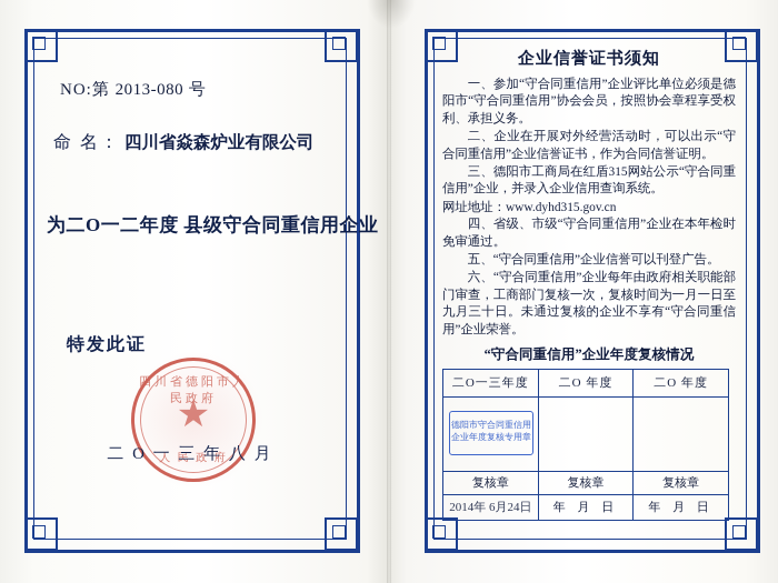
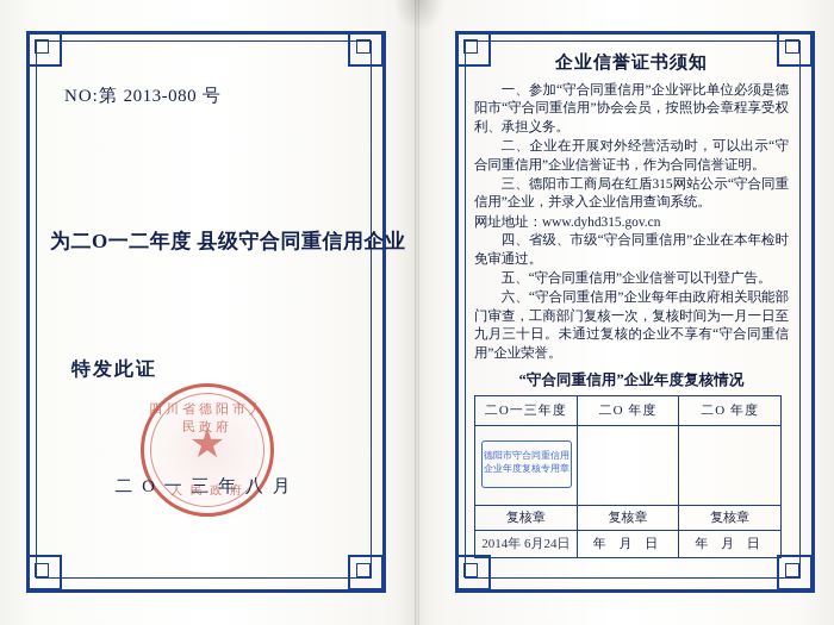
  NO:第 2013-080 号
- 命 名： 四川省焱森炉业有限公司
  为二O一二年度 县级守合同重信用企业
  特发此证
  四川省德阳市人民政府
  ★
  人 民 政 府
  二 O 一 三 年 八 月
  企业信誉证书须知
  一、参加“守合同重信用”企业评比单位必须是德阳市“守合同重信用”协会会员，按照协会章程享受权利、承担义务。
  二、企业在开展对外经营活动时，可以出示“守合同重信用”企业信誉证书，作为合同信誉证明。
  三、德阳市工商局在红盾315网站公示“守合同重信用”企业，并录入企业信用查询系统。
  网址地址：www.dyhd315.gov.cn
  四、省级、市级“守合同重信用”企业在本年检时免审通过。
  五、“守合同重信用”企业信誉可以刊登广告。
  六、“守合同重信用”企业每年由政府相关职能部门审查，工商部门复核一次，复核时间为一月一日至九月三十日。未通过复核的企业不享有“守合同重信用”企业荣誉。
  “守合同重信用”企业年度复核情况
  二O一三年度	二O 年度	二O 年度
  德阳市守合同重信用企业年度复核专用章
  复核章	复核章	复核章
  2014年 6月24日	年 月 日	年 月 日
